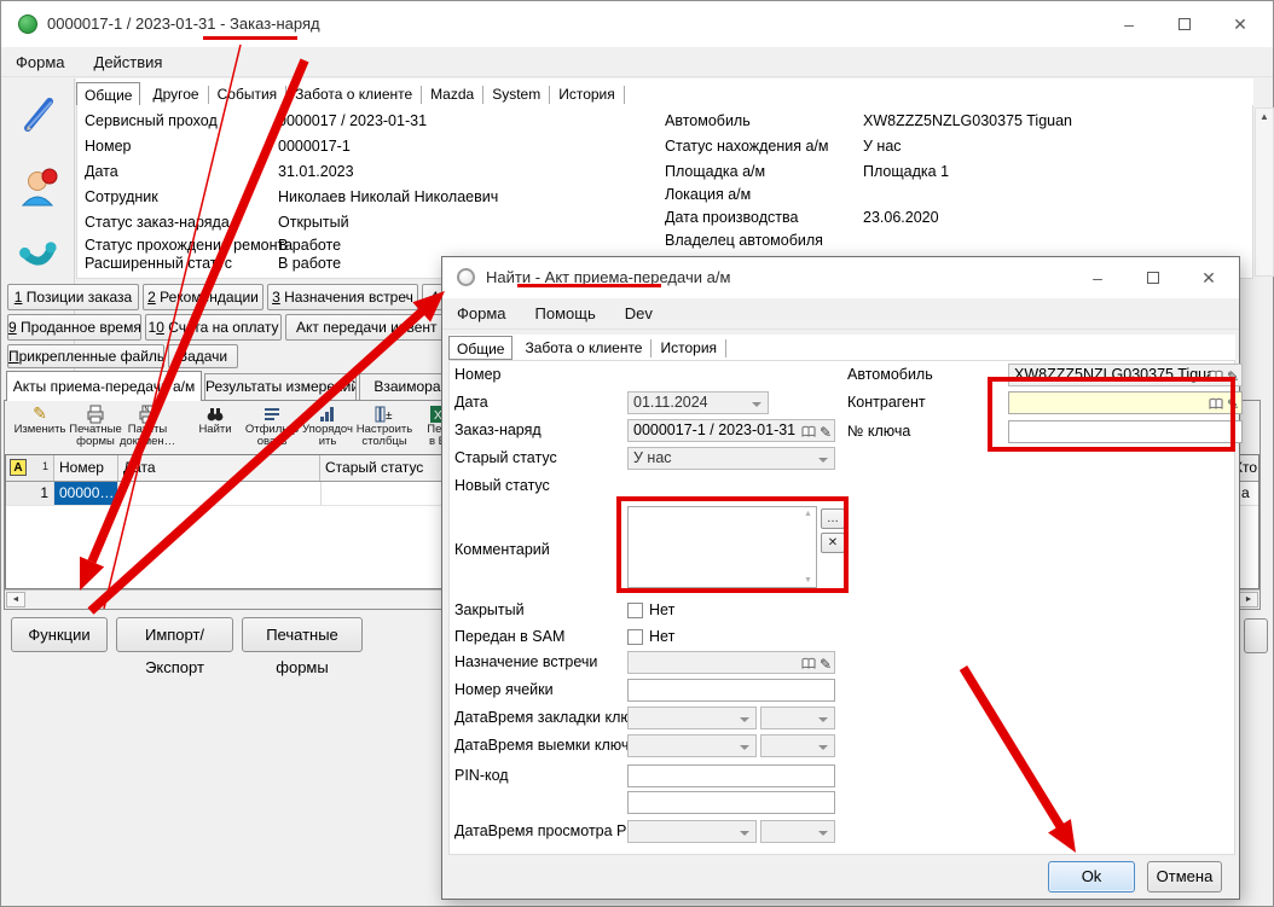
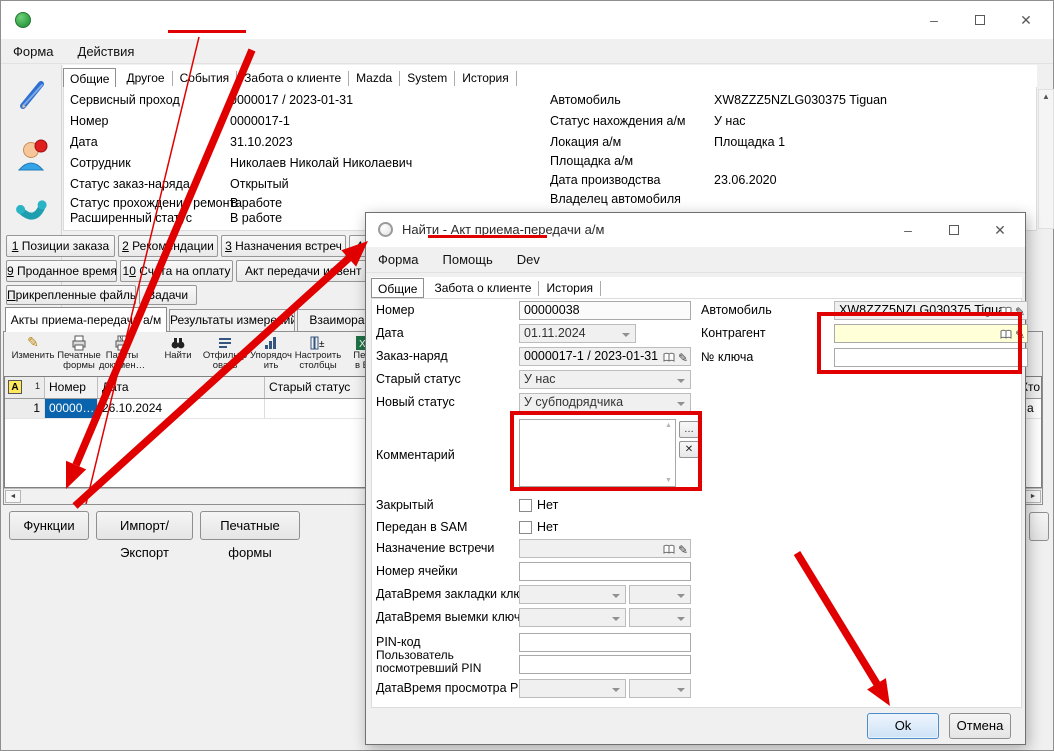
- 0000017-1 / 2023-01-31 - Заказ-наряд
  –
  ✕
  Форма
  Действия
  Общие
  Другое
  События
  Забота о клиенте
  Mazda
  System
  История
  Сервисный проход
  000017 / 2023-01-31
  Номер
  0000017-1
  Дата
- 31.01.2023
+ 31.10.2023
  Сотрудник
  Николаев Николай Николаевич
  Статус заказ-наряда
  Открытый
  Статус прохожени ремонта
  В работе
  Расширенный стас
  В работе
  Автомобиль
  XW8ZZZ5NZLG030375 Tiguan
  Статус нахождения а/м
  У нас
- Площадка а/м
+ Локация а/м
  Площадка 1
- Локация а/м
+ Площадка а/м
  Дата производства
  23.06.2020
  Владелец автомобиля
  ▲
  1 Позиции заказа
  2 Реомндации
  3 Назначения встреч
  9 Проданное время
  10 Счта на оплату
  Акт передачи иент
  Прикрепленные файлы
  адачи
  Акты приема-переда а/м
  Результаты измереий
  Взаимора
  ✎
  Изменить
  Печатные
  формы
  докен…
  Найти
  Отфиль
  Упорядоч
  ить
  ±
  Настроить
  столбцы
  X
  A
  1
  Номер
  ата
  Старый статус
  1
  00000…
+ 26.10.2024
  а
  Функции
  Импорт/Экспорт
  Печатные формы
  Найти - Акт приема-передачи а/м
  –
  ✕
  Форма
  Помощь
  Dev
  Общие
  Забота о клиенте
  История
  Номер
+ 00000038
  Дата
  01.11.2024
  Заказ-наряд
  0000017-1 / 2023-01-31
  ✎
  Старый статус
  У нас
  Новый статус
+ У субподрядчика
  Комментарий
  …
  ✕
  Закрытый
  Нет
  Передан в SAM
  Нет
  Назначение встречи
  ✎
  Номер ячейки
  ДатаВремя закладки клю
  ДатаВремя выемки ключ
  PIN-код
+ Пользователь посмотревший PIN
  ДатаВремя просмотра P
  Автомобиль
  XW8ZZZ5NZLG030375 Tigu
  ✎
  Контрагент
  № ключа
  Ok
  Отмена
